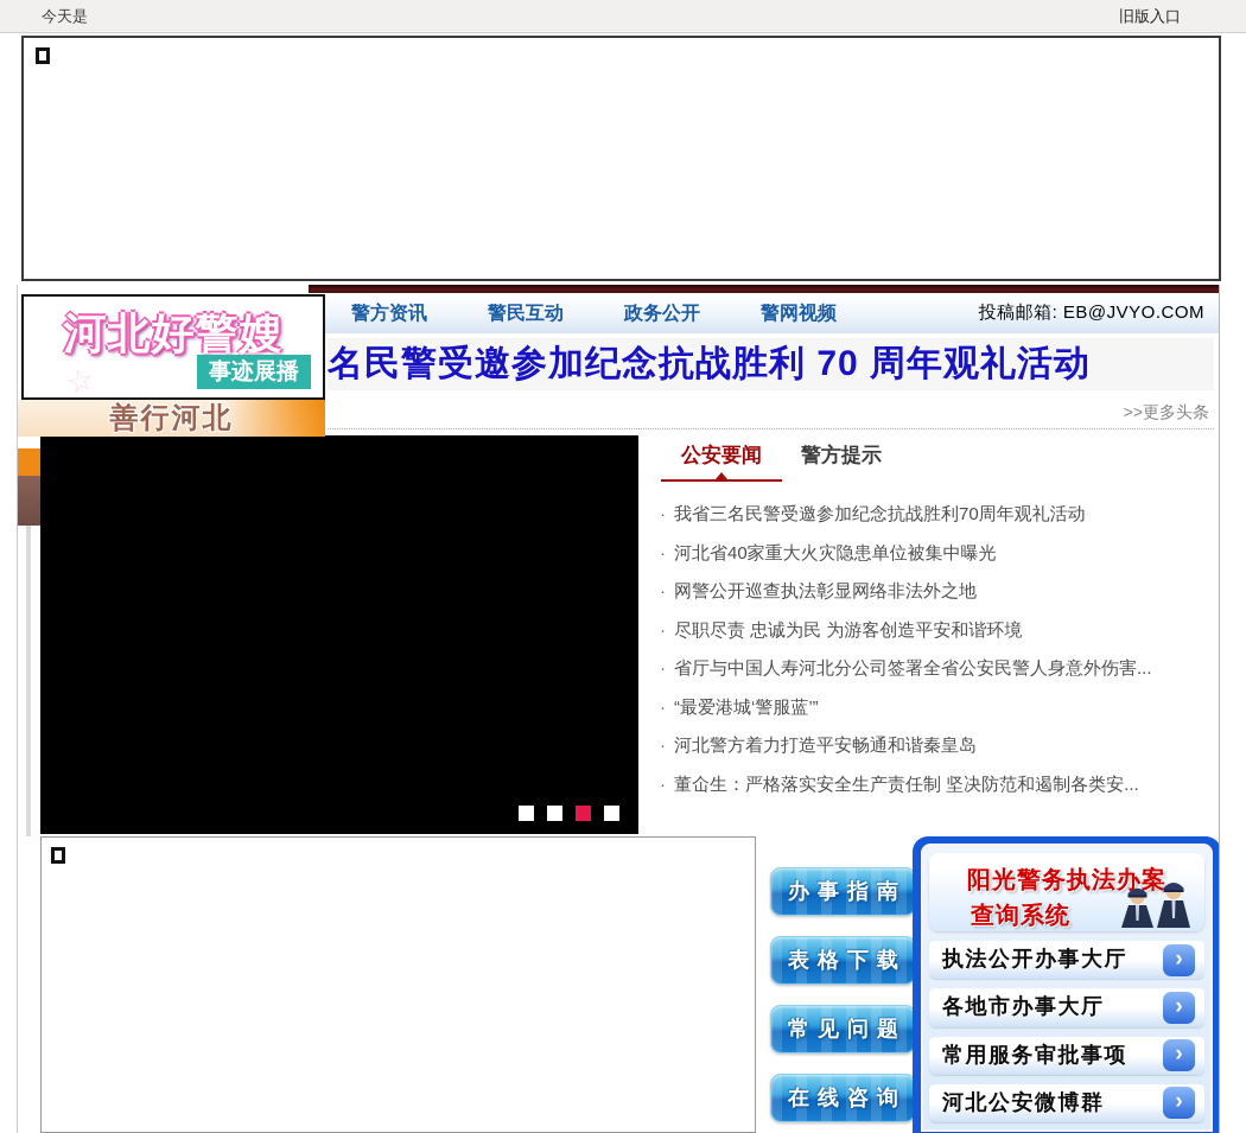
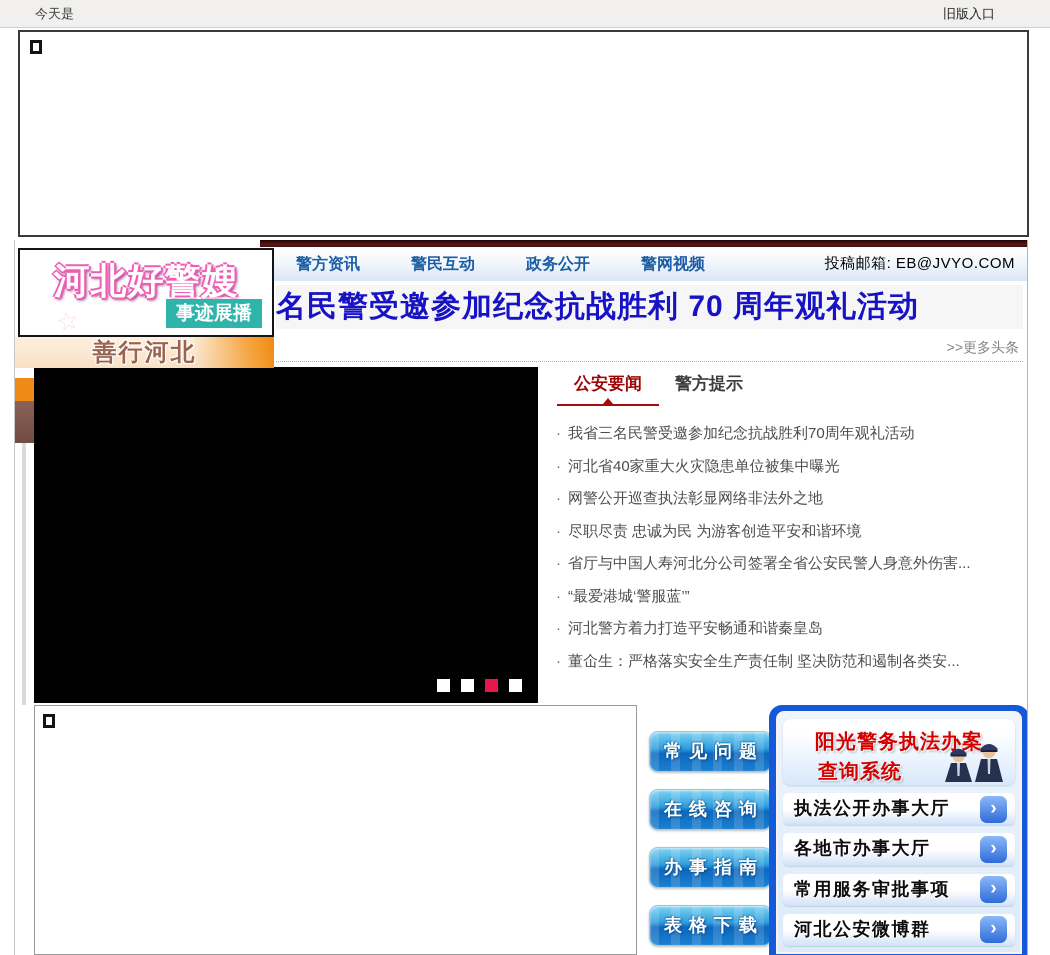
  今天是
  旧版入口
  警方资讯
  警民互动
  政务公开
  警网视频
  投稿邮箱: EB@JVYO.COM
  河北好警嫂
  事迹展播
  善行河北
  名民警受邀参加纪念抗战胜利 70 周年观礼活动
  >>更多头条
  公安要闻
  警方提示
  · 我省三名民警受邀参加纪念抗战胜利70周年观礼活动
  · 河北省40家重大火灾隐患单位被集中曝光
  · 网警公开巡查执法彰显网络非法外之地
  · 尽职尽责 忠诚为民 为游客创造平安和谐环境
  · 省厅与中国人寿河北分公司签署全省公安民警人身意外伤害...
  · “最爱港城‘警服蓝’”
  · 河北警方着力打造平安畅通和谐秦皇岛
  · 董仚生：严格落实安全生产责任制 坚决防范和遏制各类安...
- 办事指南
+ 常见问题
- 表格下载
+ 在线咨询
- 常见问题
+ 办事指南
- 在线咨询
+ 表格下载
  阳光警务执法办案
  查询系统
  执法公开办事大厅
  ›
  各地市办事大厅
  ›
  常用服务审批事项
  ›
  河北公安微博群
  ›
